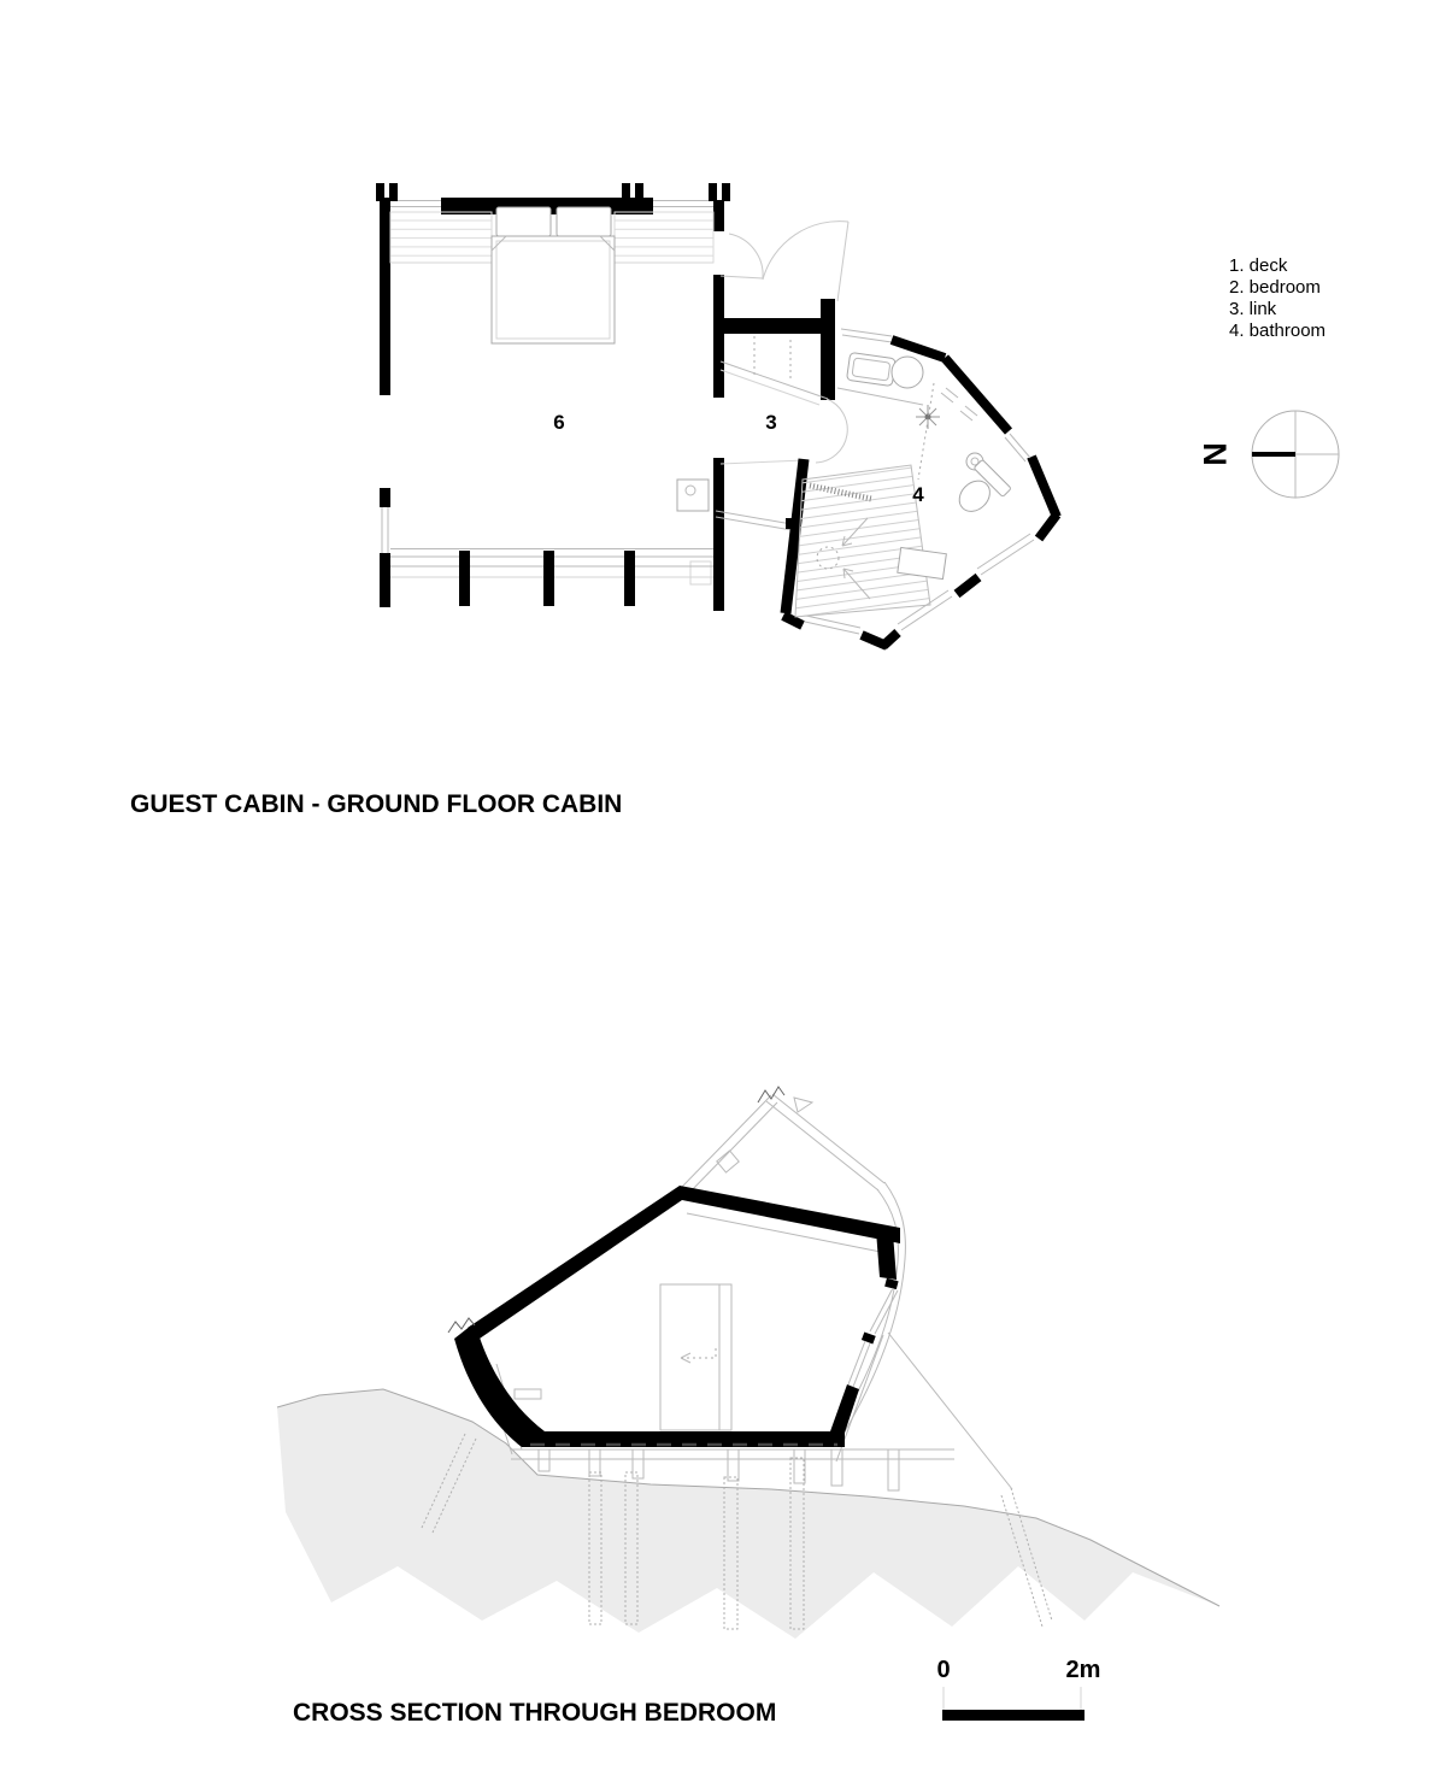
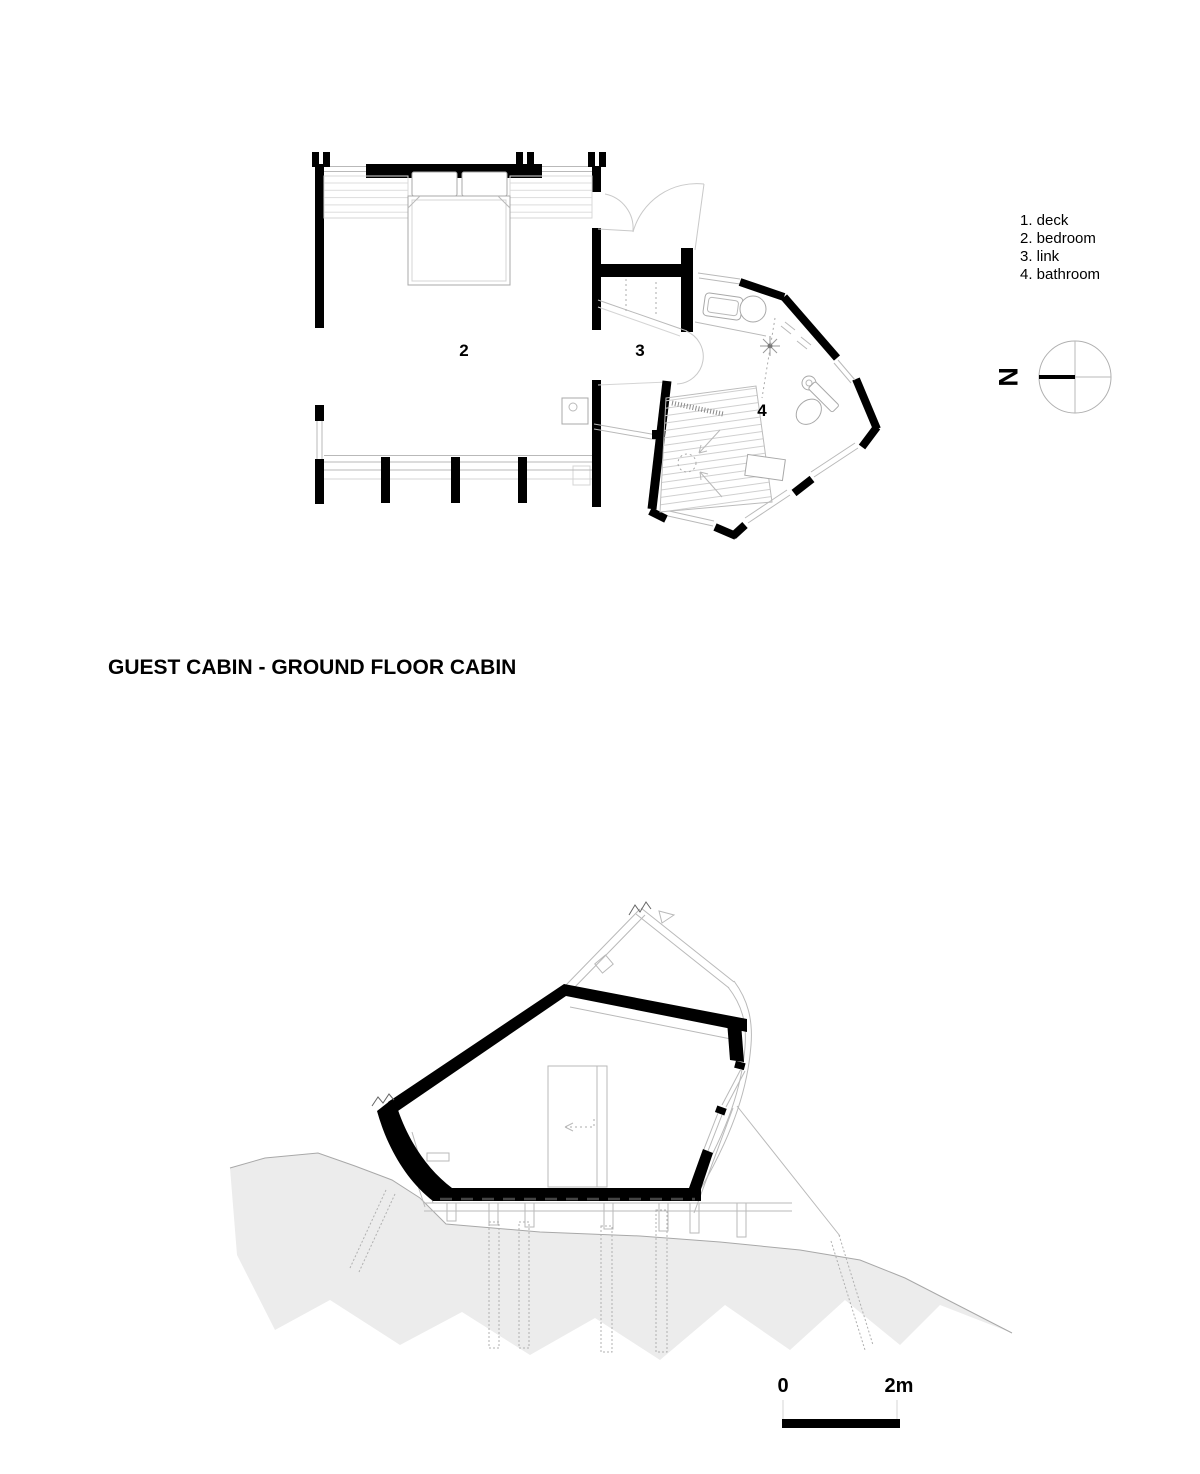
- 6
+ 2
  3
  4
  1. deck
  2. bedroom
  3. link
  4. bathroom
  GUEST CABIN - GROUND FLOOR CABIN
  0
  2m
- CROSS SECTION THROUGH BEDROOM
